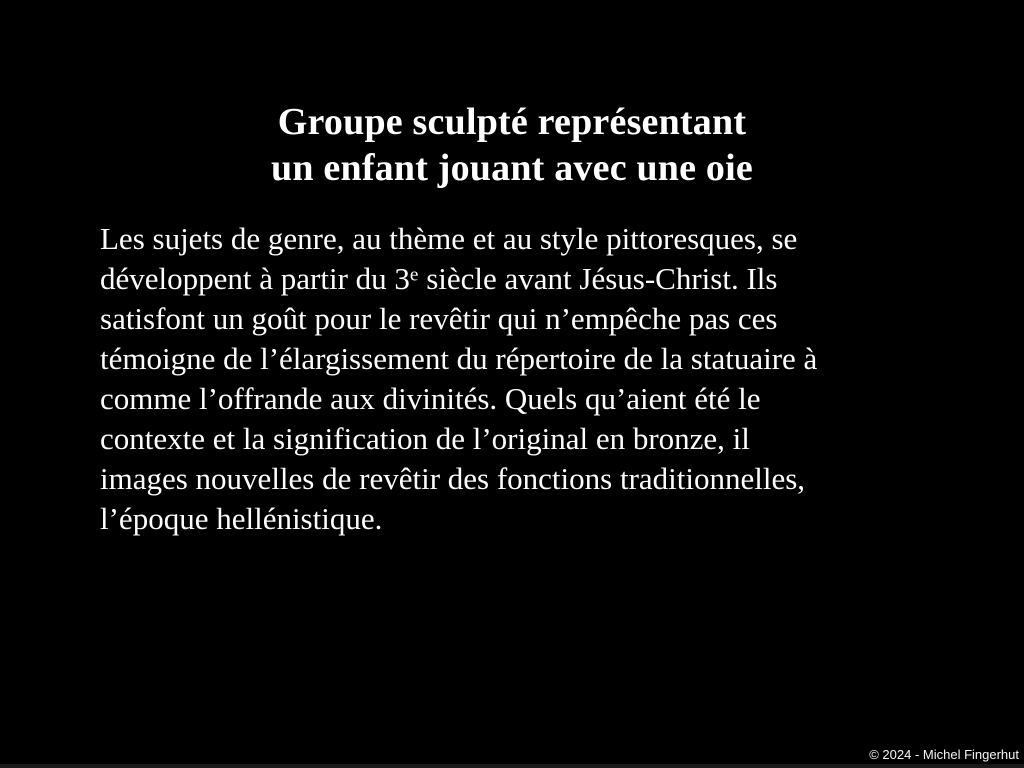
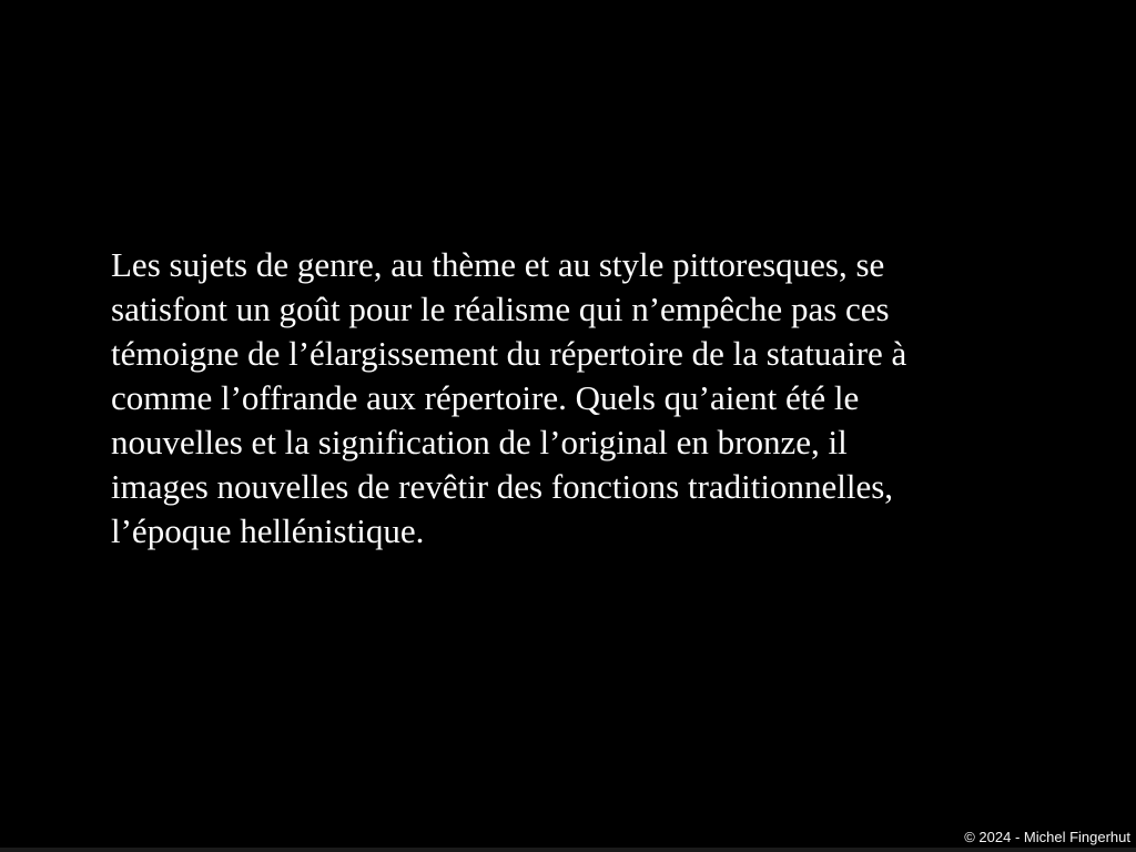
- Groupe sculpté représentant
- un enfant jouant avec une oie
  Les sujets de genre, au thème et au style pittoresques, se
- développent à partir du 3e siècle avant Jésus-Christ. Ils
- satisfont un goût pour le revêtir qui n’empêche pas ces
+ satisfont un goût pour le réalisme qui n’empêche pas ces
  témoigne de l’élargissement du répertoire de la statuaire à
- comme l’offrande aux divinités. Quels qu’aient été le
+ comme l’offrande aux répertoire. Quels qu’aient été le
- contexte et la signification de l’original en bronze, il
+ nouvelles et la signification de l’original en bronze, il
  images nouvelles de revêtir des fonctions traditionnelles,
  l’époque hellénistique.
  © 2024 - Michel Fingerhut
